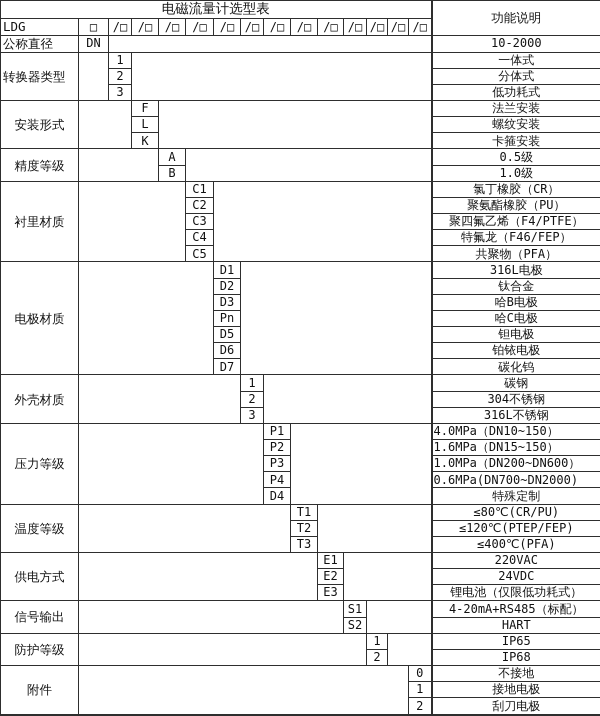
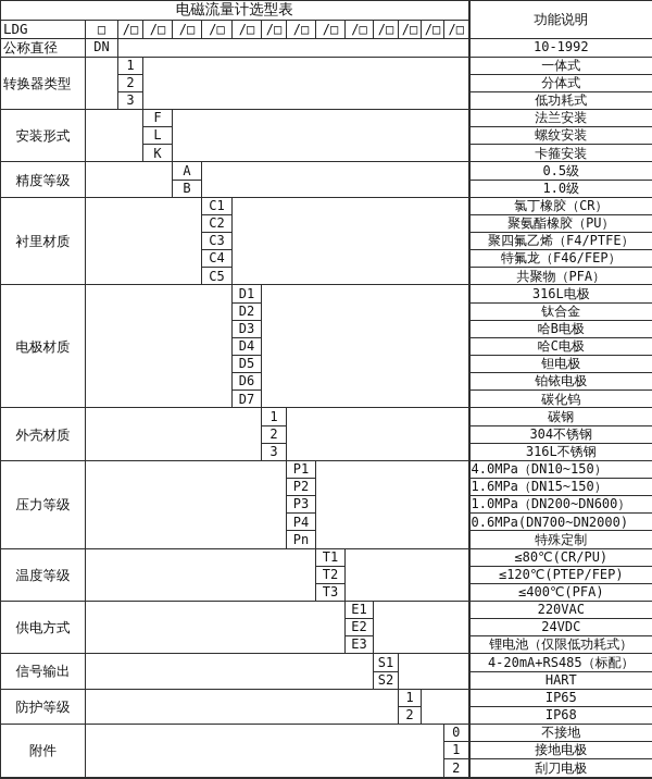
  电磁流量计选型表	功能说明
  LDG	□	/□	/□	/□	/□	/□	/□	/□	/□	/□	/□	/□	/□	/□
- 公称直径	DN		10-2000
+ 公称直径	DN		10-1992
  转换器类型		1		一体式
  2	分体式
  3	低功耗式
  安装形式		F		法兰安装
  L	螺纹安装
  K	卡箍安装
  精度等级		A		0.5级
  B	1.0级
  衬里材质		C1		氯丁橡胶（CR）
  C2	聚氨酯橡胶（PU）
  C3	聚四氟乙烯（F4/PTFE）
  C4	特氟龙（F46/FEP）
  C5	共聚物（PFA）
  电极材质		D1		316L电极
  D2	钛合金
  D3	哈B电极
- Pn	哈C电极
+ D4	哈C电极
  D5	钽电极
  D6	铂铱电极
  D7	碳化钨
  外壳材质		1		碳钢
  2	304不锈钢
  3	316L不锈钢
  压力等级		P1		4.0MPa（DN10~150）
  P2	1.6MPa（DN15~150）
  P3	1.0MPa（DN200~DN600）
  P4	0.6MPa(DN700~DN2000)
- D4	特殊定制
+ Pn	特殊定制
  温度等级		T1		≤80℃(CR/PU)
  T2	≤120℃(PTEP/FEP)
  T3	≤400℃(PFA)
  供电方式		E1		220VAC
  E2	24VDC
  E3	锂电池（仅限低功耗式）
  信号输出		S1		4-20mA+RS485（标配）
  S2	HART
  防护等级		1		IP65
  2	IP68
  附件		0	不接地
  1	接地电极
  2	刮刀电极
